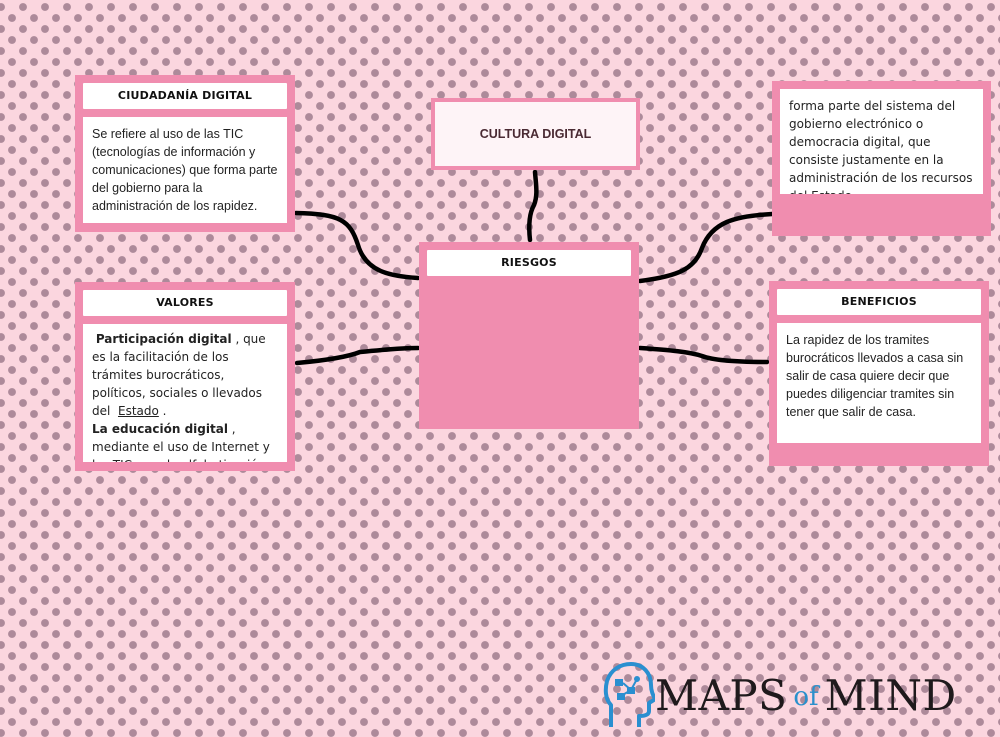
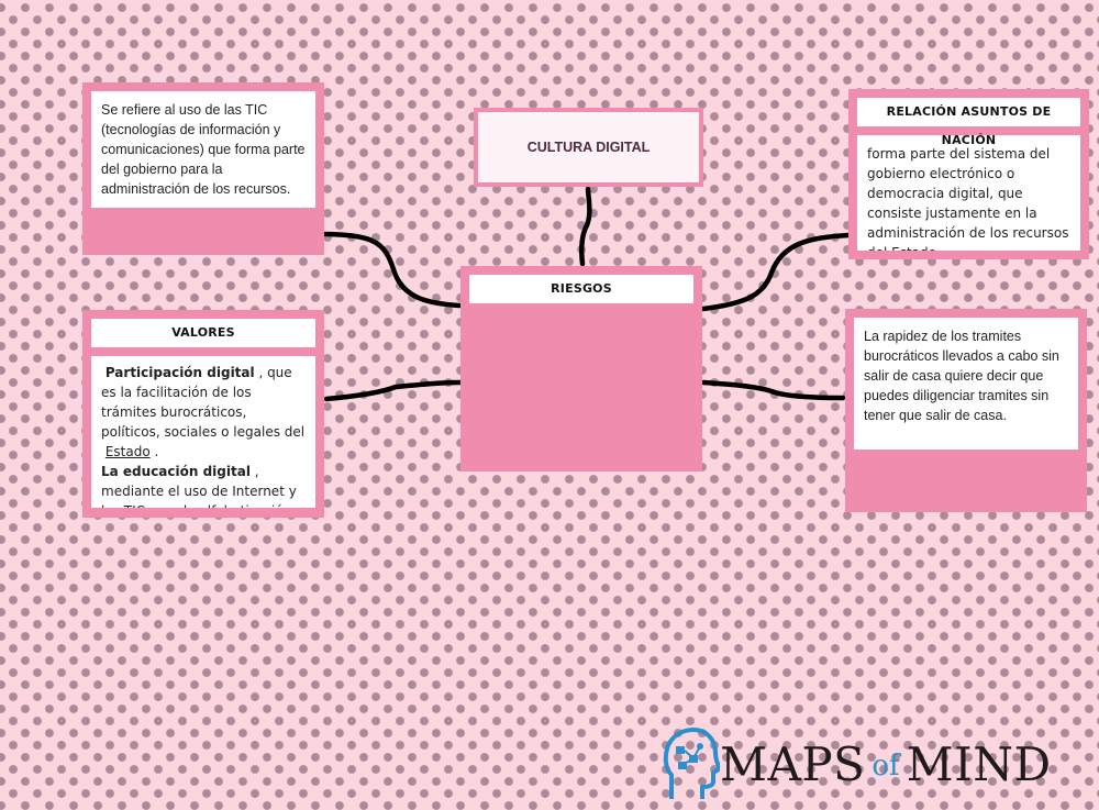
  CULTURA DIGITAL
- CIUDADANÍA DIGITAL
- Se refiere al uso de las TIC (tecnologías de información y comunicaciones) que forma parte del gobierno para la administración de los rapidez.
+ Se refiere al uso de las TIC (tecnologías de información y comunicaciones) que forma parte del gobierno para la administración de los recursos.
+ RELACIÓN ASUNTOS DE NACIÓN
  forma parte del sistema del gobierno electrónico o democracia digital, que consiste justamente en la administración de los recursos
  RIESGOS
  VALORES
- Participación digital , que es la facilitación de los trámites burocráticos, políticos, sociales o llevados del Estado .
+ Participación digital , que es la facilitación de los trámites burocráticos, políticos, sociales o legales del Estado .
- BENEFICIOS
- La rapidez de los tramites burocráticos llevados a casa sin salir de casa quiere decir que puedes diligenciar tramites sin tener que salir de casa.
+ La rapidez de los tramites burocráticos llevados a cabo sin salir de casa quiere decir que puedes diligenciar tramites sin tener que salir de casa.
  MAPS
  of
  MIND
